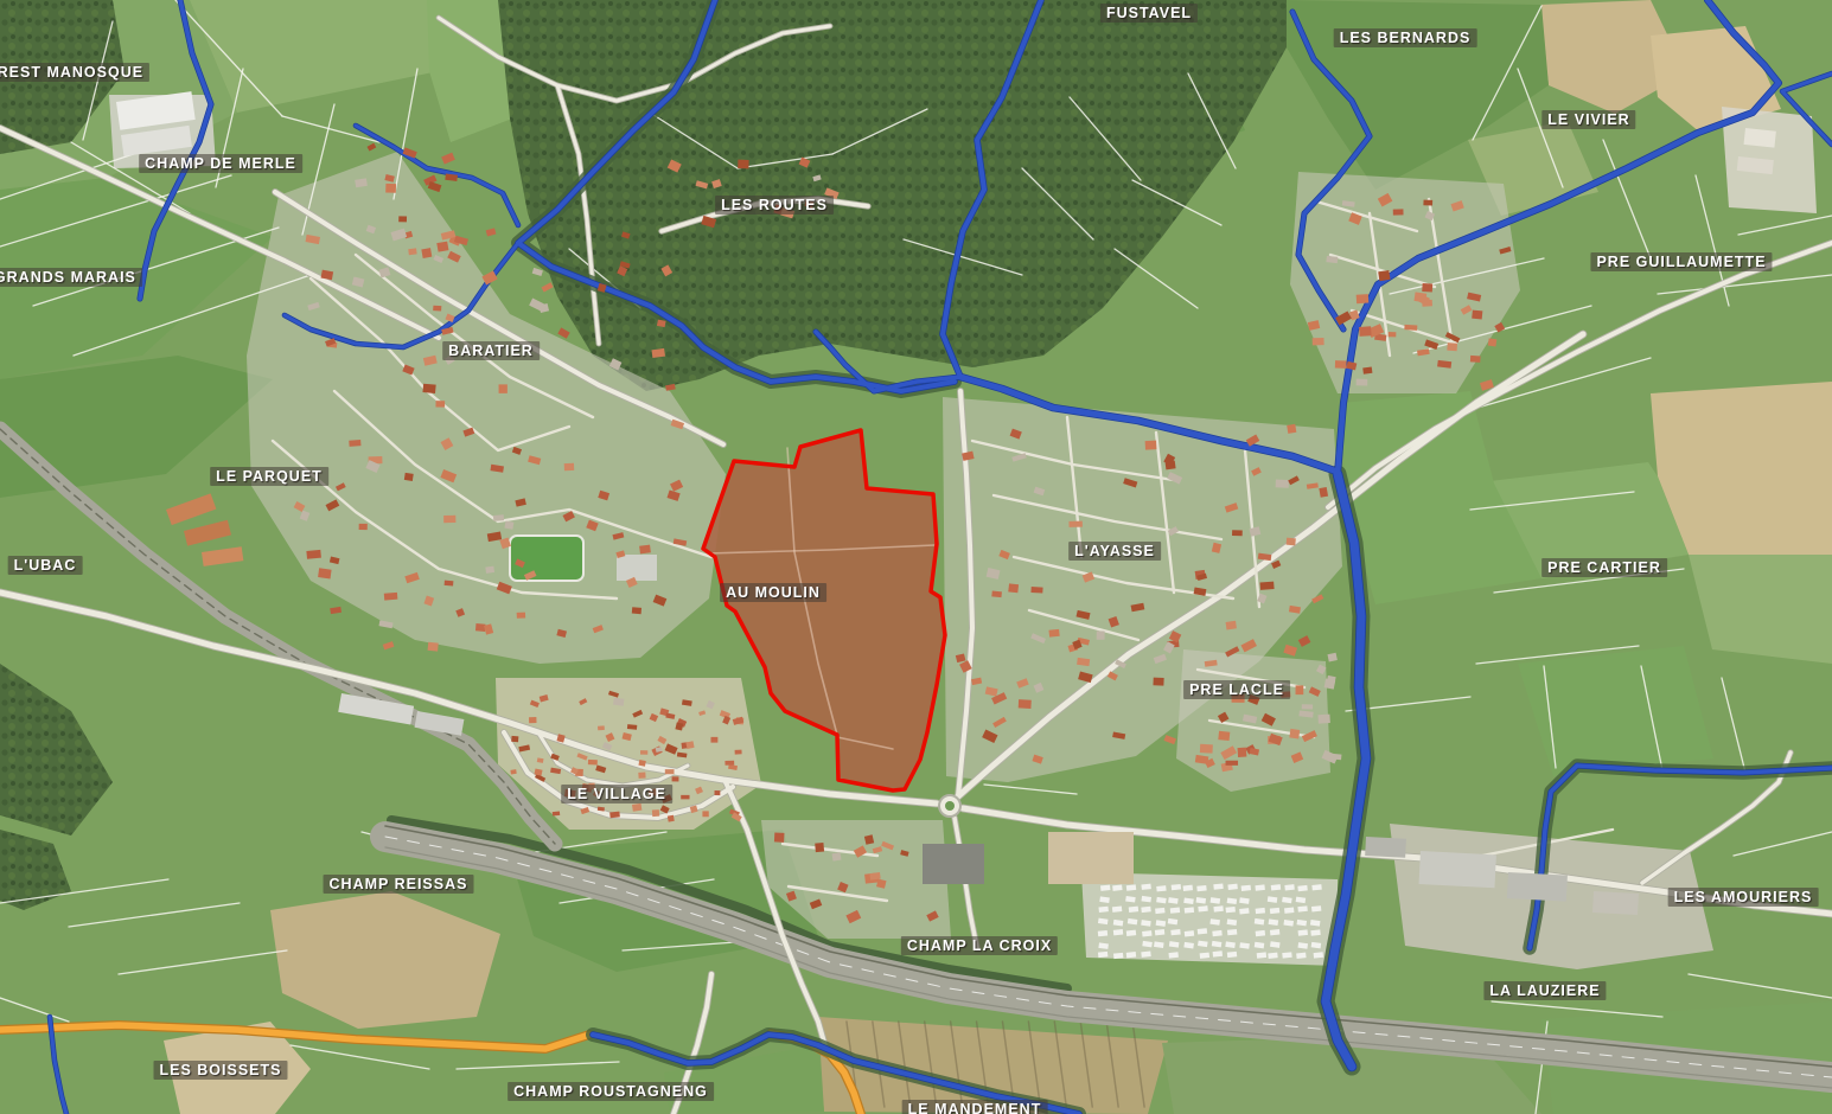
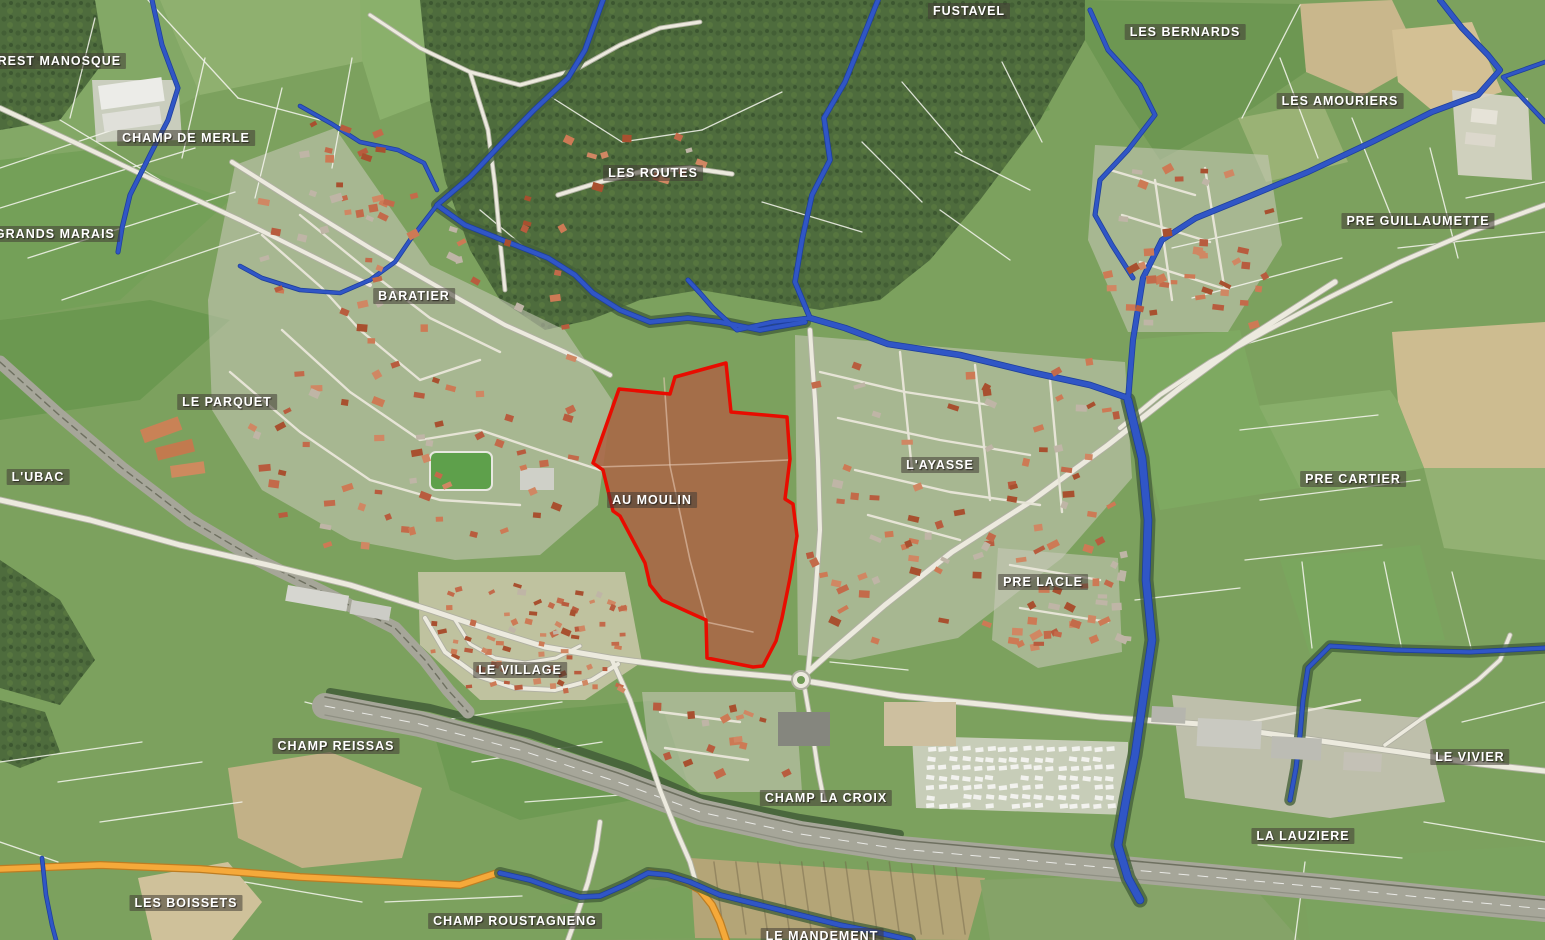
  REST MANOSQUE
  CHAMP DE MERLE
  FUSTAVEL
  LES BERNARDS
- LE VIVIER
+ LES AMOURIERS
  LES ROUTES
  GRANDS MARAIS
  PRE GUILLAUMETTE
  BARATIER
  LE PARQUET
  L'UBAC
  AU MOULIN
  L'AYASSE
  PRE CARTIER
  PRE LACLE
  LE VILLAGE
  CHAMP REISSAS
  CHAMP LA CROIX
- LES AMOURIERS
+ LE VIVIER
  LA LAUZIERE
  LES BOISSETS
  CHAMP ROUSTAGNENG
  LE MANDEMENT
